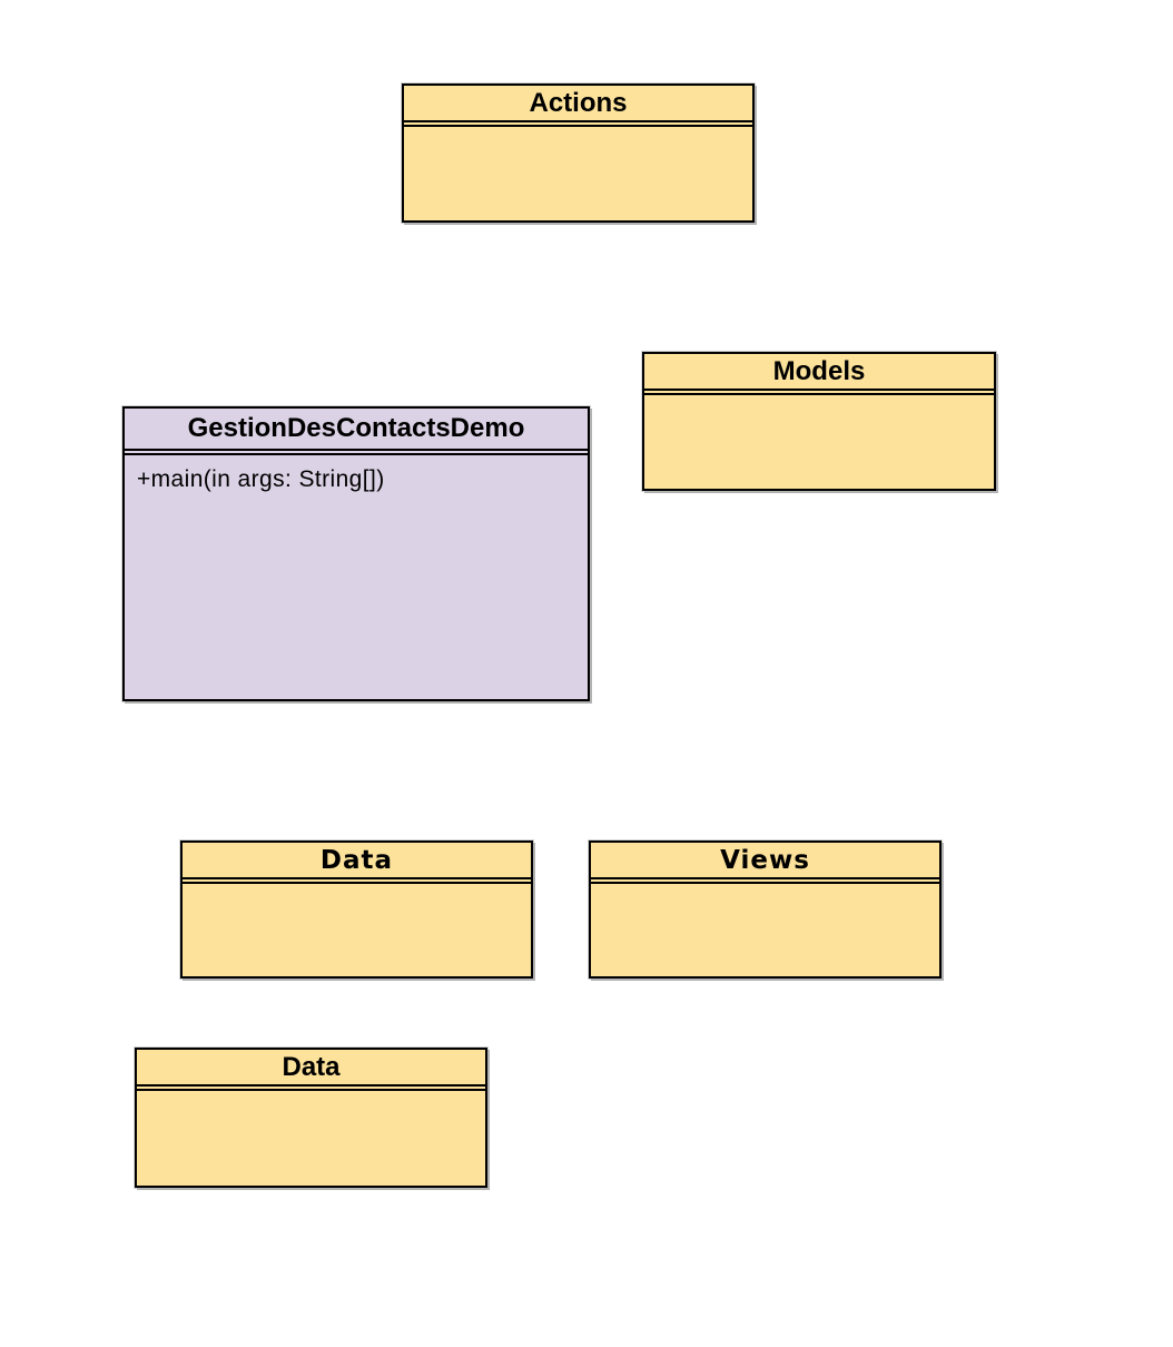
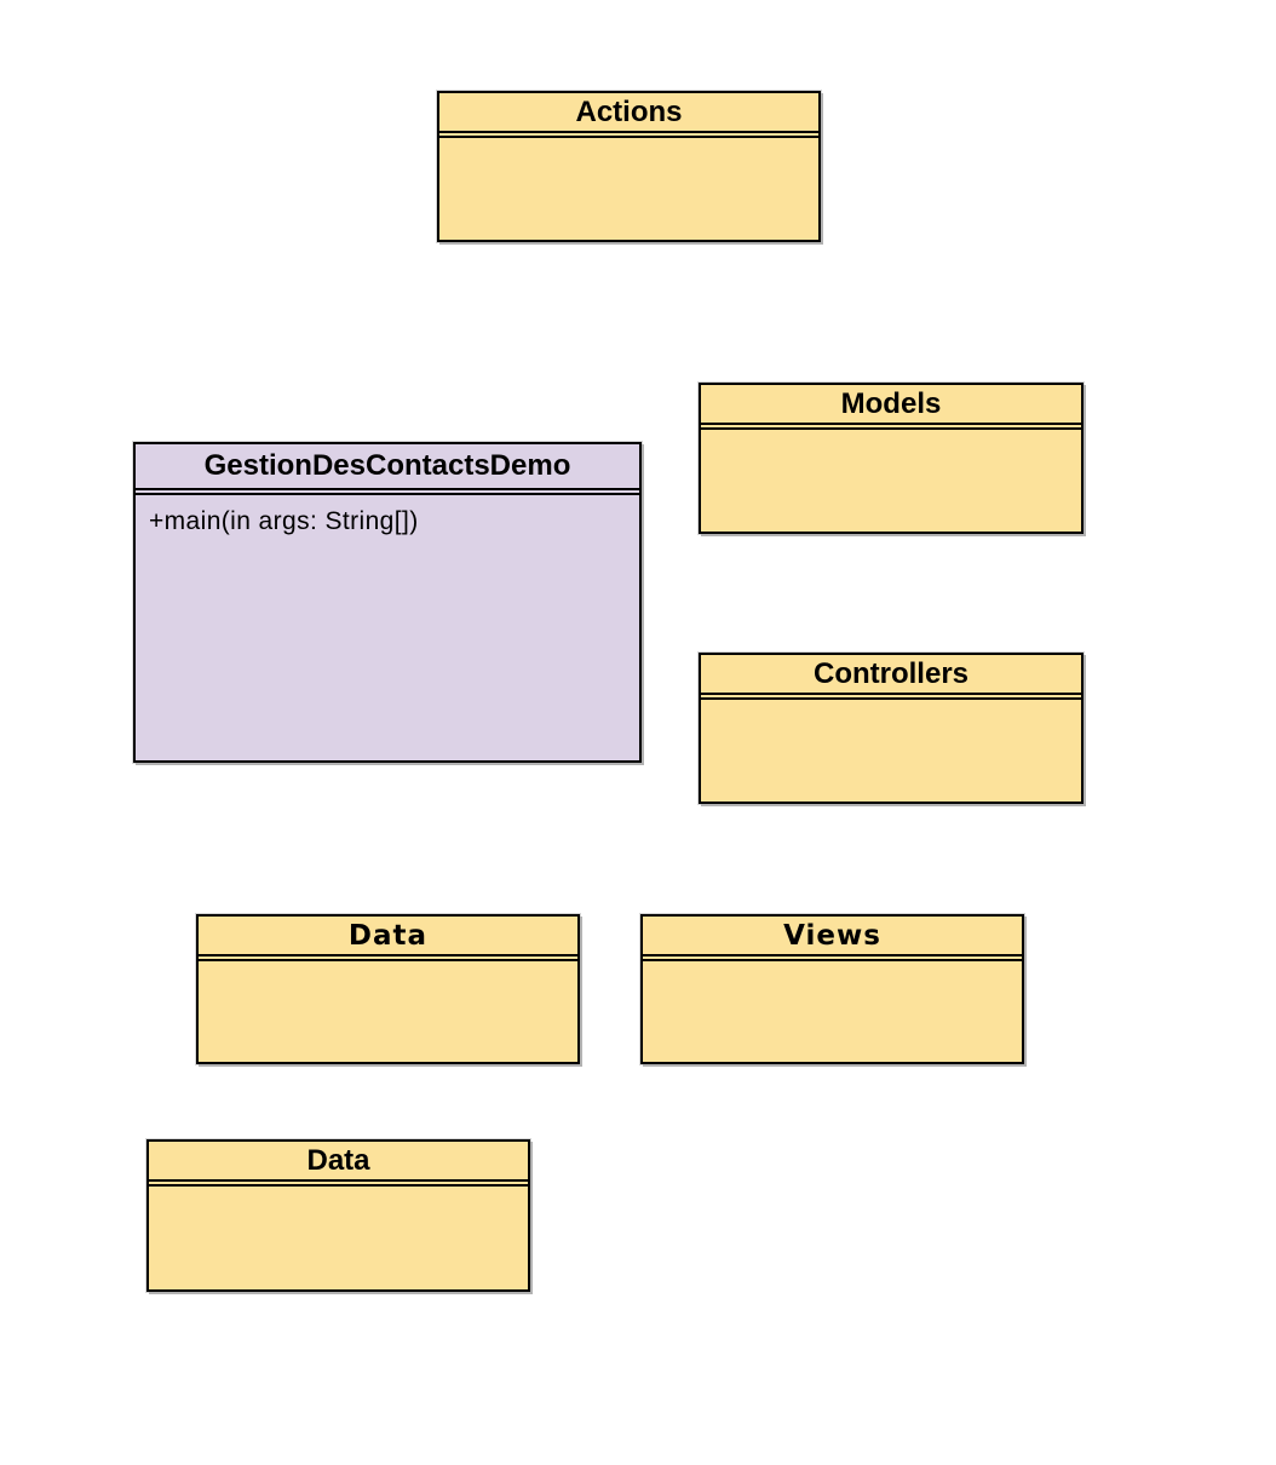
  Actions
  Models
  GestionDesContactsDemo
  +main(in args: String[])
+ Controllers
  Data
  Views
  Data
